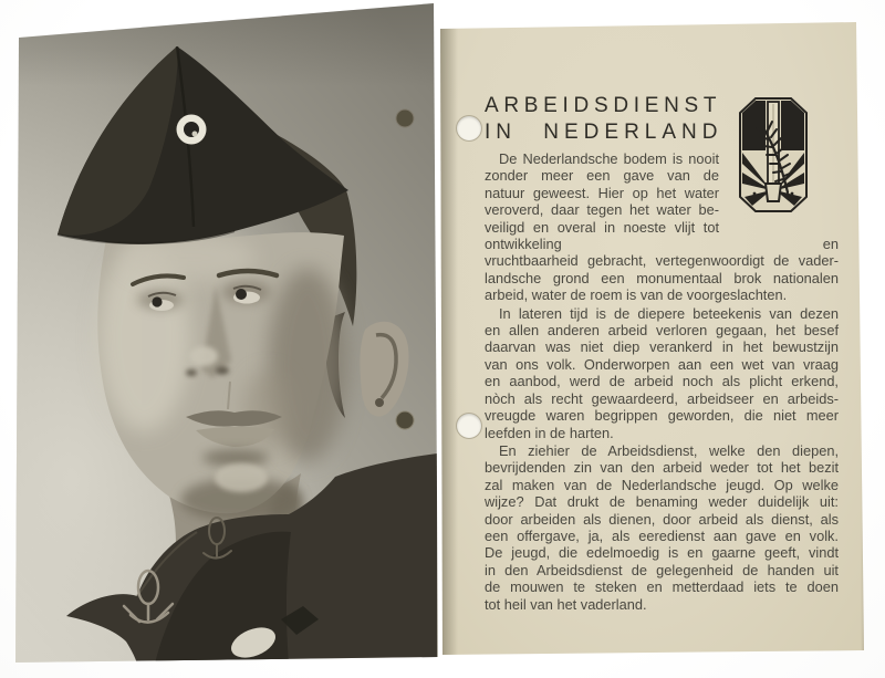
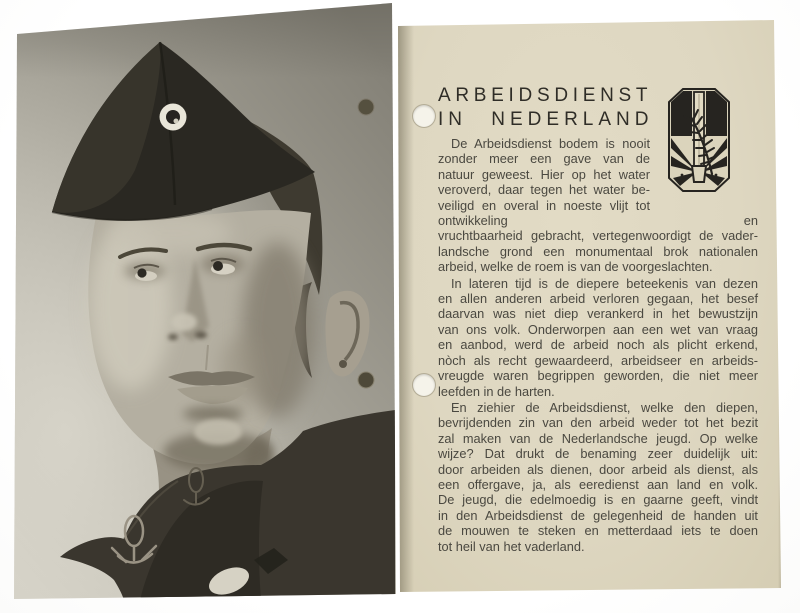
  ARBEIDSDIENST
  IN NEDERLAND
- De Nederlandsche bodem is nooit
+ De Arbeidsdienst bodem is nooit
  zonder meer een gave van de
  natuur geweest. Hier op het water
  veroverd, daar tegen het water be-
  veiligd en overal in noeste vlijt tot ontwikkeling en
  vruchtbaarheid gebracht, vertegenwoordigt de vader-
  landsche grond een monumentaal brok nationalen
- arbeid, water de roem is van de voorgeslachten.
+ arbeid, welke de roem is van de voorgeslachten.
  In lateren tijd is de diepere beteekenis van dezen
  en allen anderen arbeid verloren gegaan, het besef
  daarvan was niet diep verankerd in het bewustzijn
  van ons volk. Onderworpen aan een wet van vraag
  en aanbod, werd de arbeid noch als plicht erkend,
  nòch als recht gewaardeerd, arbeidseer en arbeids-
  vreugde waren begrippen geworden, die niet meer
  leefden in de harten.
  En ziehier de Arbeidsdienst, welke den diepen,
  bevrijdenden zin van den arbeid weder tot het bezit
  zal maken van de Nederlandsche jeugd. Op welke
- wijze? Dat drukt de benaming weder duidelijk uit:
+ wijze? Dat drukt de benaming zeer duidelijk uit:
  door arbeiden als dienen, door arbeid als dienst, als
- een offergave, ja, als eeredienst aan gave en volk.
+ een offergave, ja, als eeredienst aan land en volk.
  De jeugd, die edelmoedig is en gaarne geeft, vindt
  in den Arbeidsdienst de gelegenheid de handen uit
  de mouwen te steken en metterdaad iets te doen
  tot heil van het vaderland.
